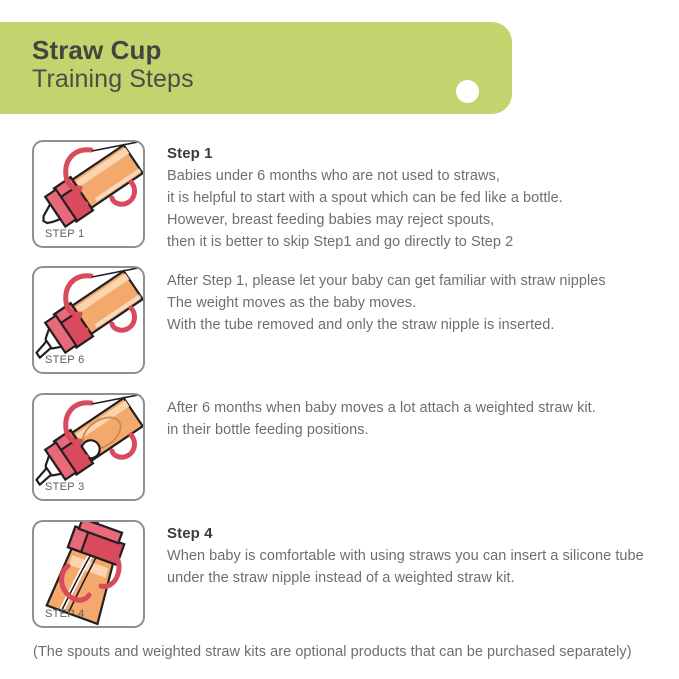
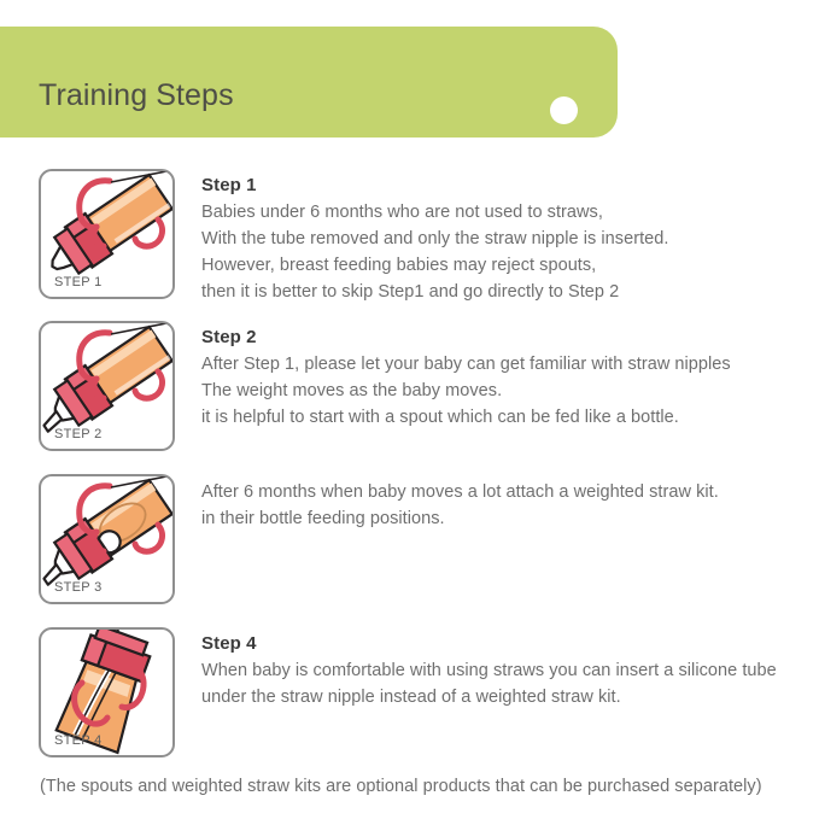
- Straw Cup
  Training Steps
  STEP 1
  Step 1
  Babies under 6 months who are not used to straws,
- it is helpful to start with a spout which can be fed like a bottle.
+ With the tube removed and only the straw nipple is inserted.
  However, breast feeding babies may reject spouts,
  then it is better to skip Step1 and go directly to Step 2
- STEP 6
+ STEP 2
+ Step 2
  After Step 1, please let your baby can get familiar with straw nipples
  The weight moves as the baby moves.
- With the tube removed and only the straw nipple is inserted.
+ it is helpful to start with a spout which can be fed like a bottle.
  STEP 3
  After 6 months when baby moves a lot attach a weighted straw kit.
  in their bottle feeding positions.
  STEP 4
  Step 4
  When baby is comfortable with using straws you can insert a silicone tube
  under the straw nipple instead of a weighted straw kit.
  (The spouts and weighted straw kits are optional products that can be purchased separately)
